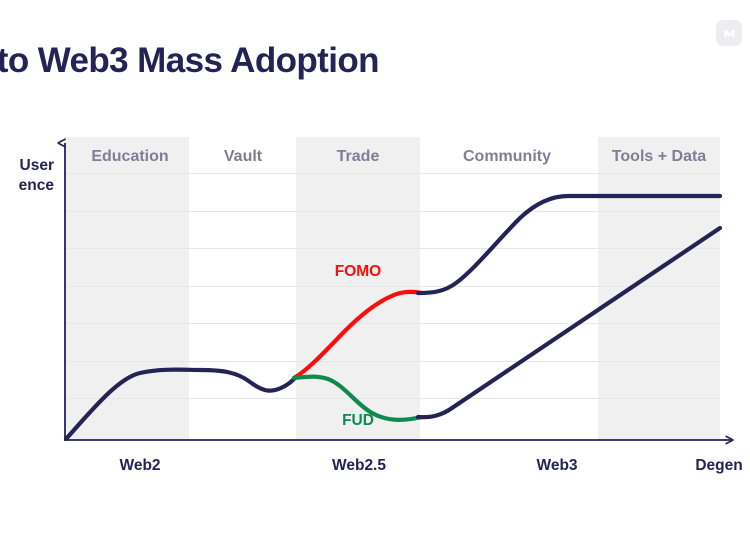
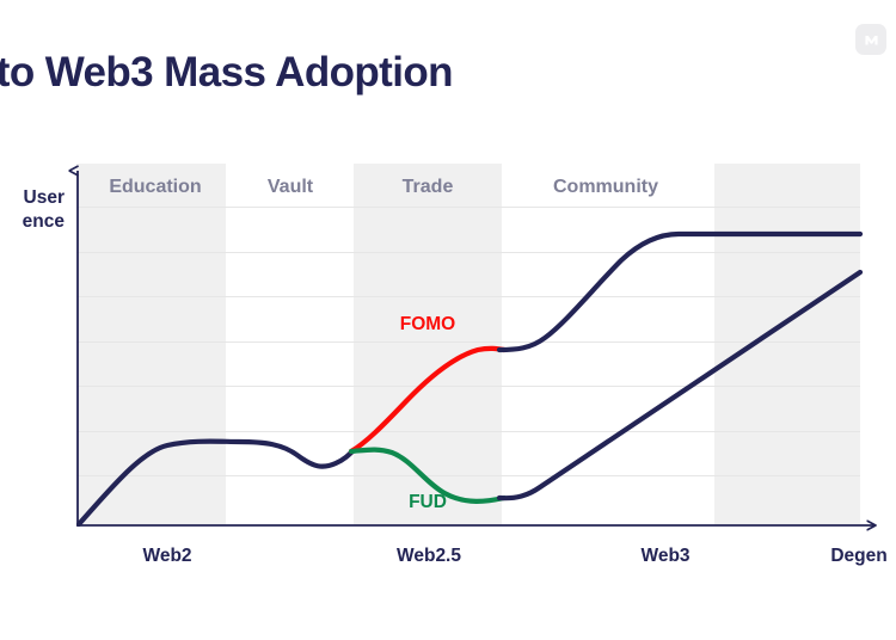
  to Web3 Mass Adoption
  User
  ence
  Education
  Vault
  Trade
  Community
- Tools + Data
  FOMO
  FUD
  Web2
  Web2.5
  Web3
  Degen
